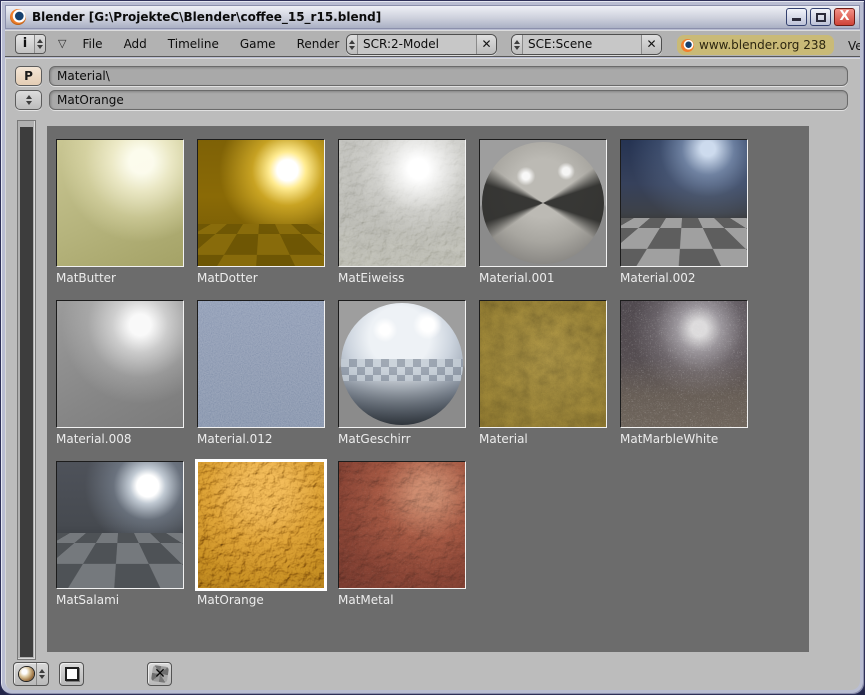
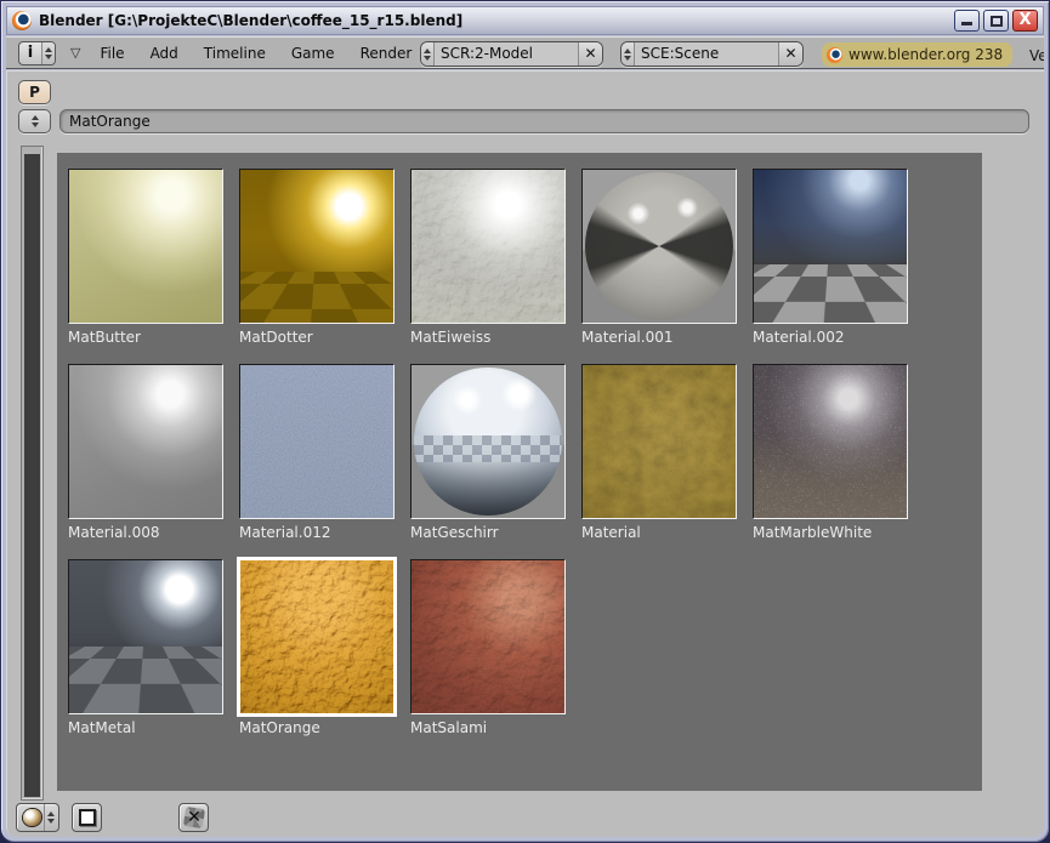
  Blender [G:\ProjekteC\Blender\coffee_15_r15.blend]
  X
  i
  ▽
  File
  Add
  Timeline
  Game
  Render
  SCR:2-Model
  ✕
  SCE:Scene
  ✕
  www.blender.org 238
  P
- Material\
  MatOrange
  MatButter
  MatDotter
  MatEiweiss
  Material.001
  Material.002
  Material.008
  Material.012
  MatGeschirr
  Material
  MatMarbleWhite
- MatSalami
+ MatMetal
  MatOrange
- MatMetal
+ MatSalami
